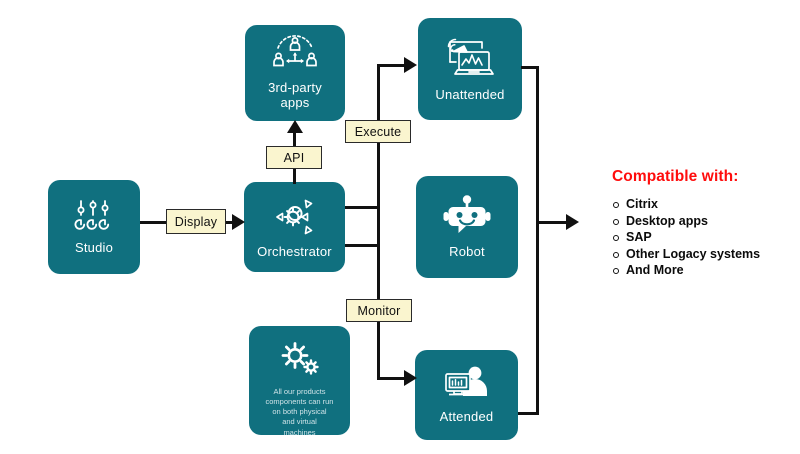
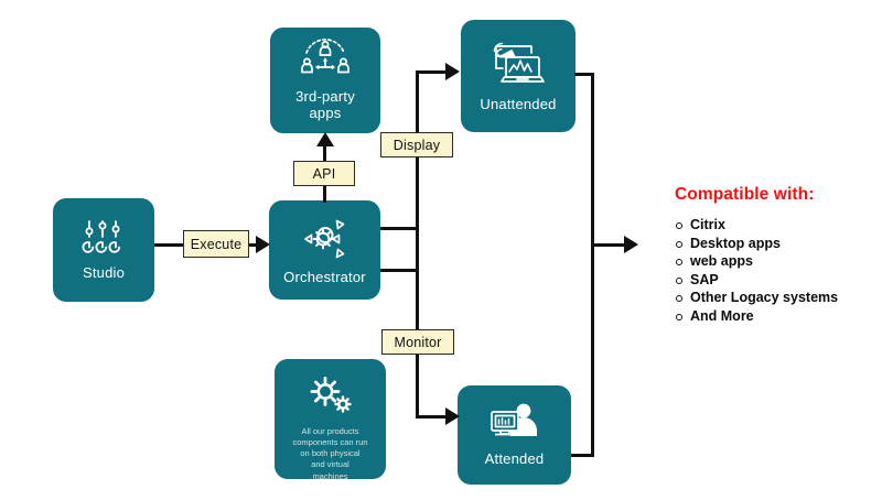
- Display
+ Execute
  API
- Execute
+ Display
  Monitor
  Studio
  Orchestrator
  3rd-party
  apps
  Unattended
- Robot
  Attended
  All our products
  components can run
  on both physical
  and virtual
  machines
  Compatible with:
  Citrix
  Desktop apps
+ web apps
  SAP
  Other Logacy systems
  And More
